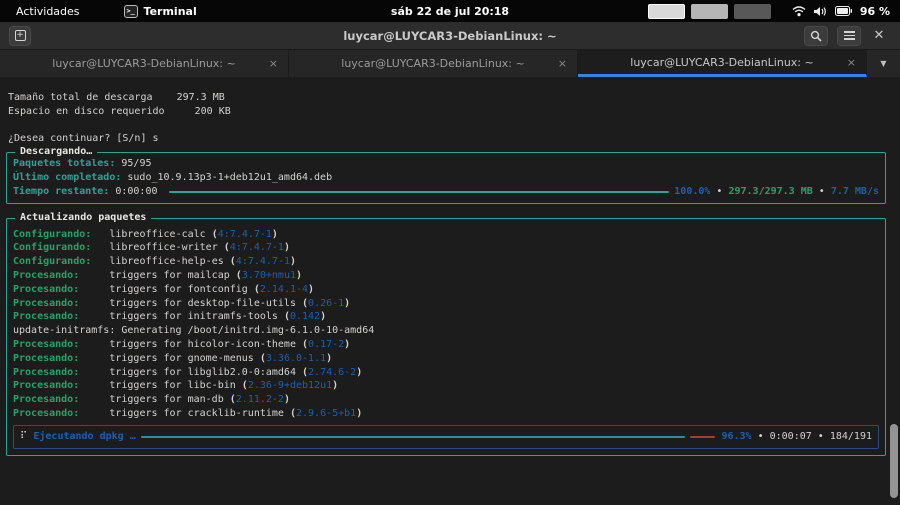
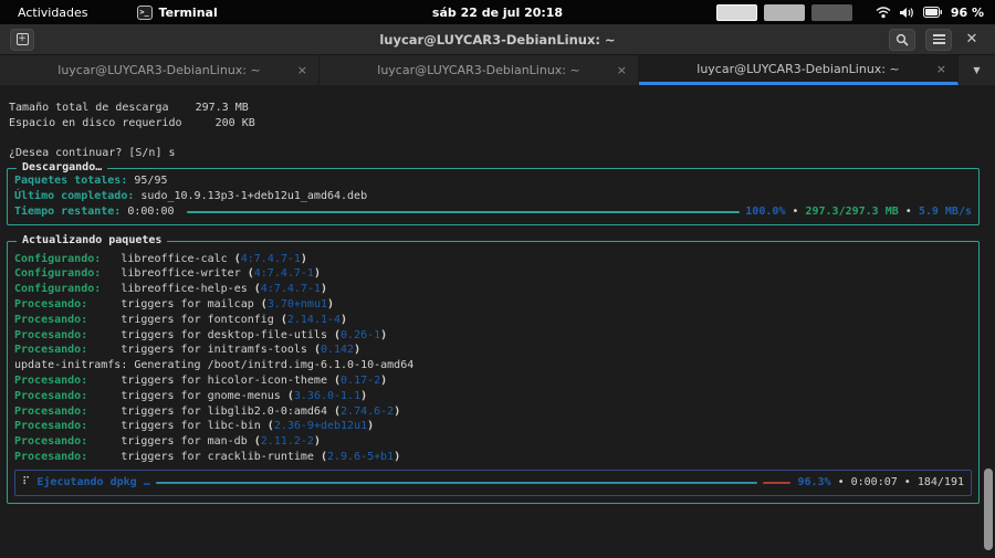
  Actividades
  >_
  Terminal
  sáb 22 de jul 20:18
  96 %
  +
  luycar@LUYCAR3-DebianLinux: ~
  ✕
  luycar@LUYCAR3-DebianLinux: ~
  ×
  luycar@LUYCAR3-DebianLinux: ~
  ×
  luycar@LUYCAR3-DebianLinux: ~
  ×
  ▼
  Tamaño total de descarga 297.3 MB
  Espacio en disco requerido 200 KB
  ¿Desea continuar? [S/n] s
  Descargando…
  Paquetes totales: 95/95
  Último completado: sudo_10.9.13p3-1+deb12u1_amd64.deb
  Tiempo restante:
  0:00:00
  100.0%
  •
  297.3/297.3 MB
  •
- 7.7 MB/s
+ 5.9 MB/s
  Actualizando paquetes
  Configurando: libreoffice-calc (4:7.4.7-1)
  Configurando: libreoffice-writer (4:7.4.7-1)
  Configurando: libreoffice-help-es (4:7.4.7-1)
  Procesando: triggers for mailcap (3.70+nmu1)
  Procesando: triggers for fontconfig (2.14.1-4)
  Procesando: triggers for desktop-file-utils (0.26-1)
  Procesando: triggers for initramfs-tools (0.142)
  update-initramfs: Generating /boot/initrd.img-6.1.0-10-amd64
  Procesando: triggers for hicolor-icon-theme (0.17-2)
  Procesando: triggers for gnome-menus (3.36.0-1.1)
  Procesando: triggers for libglib2.0-0:amd64 (2.74.6-2)
  Procesando: triggers for libc-bin (2.36-9+deb12u1)
  Procesando: triggers for man-db (2.11.2-2)
  Procesando: triggers for cracklib-runtime (2.9.6-5+b1)
  ⠏
  Ejecutando dpkg …
  96.3%
  •
  0:00:07
  •
  184/191
